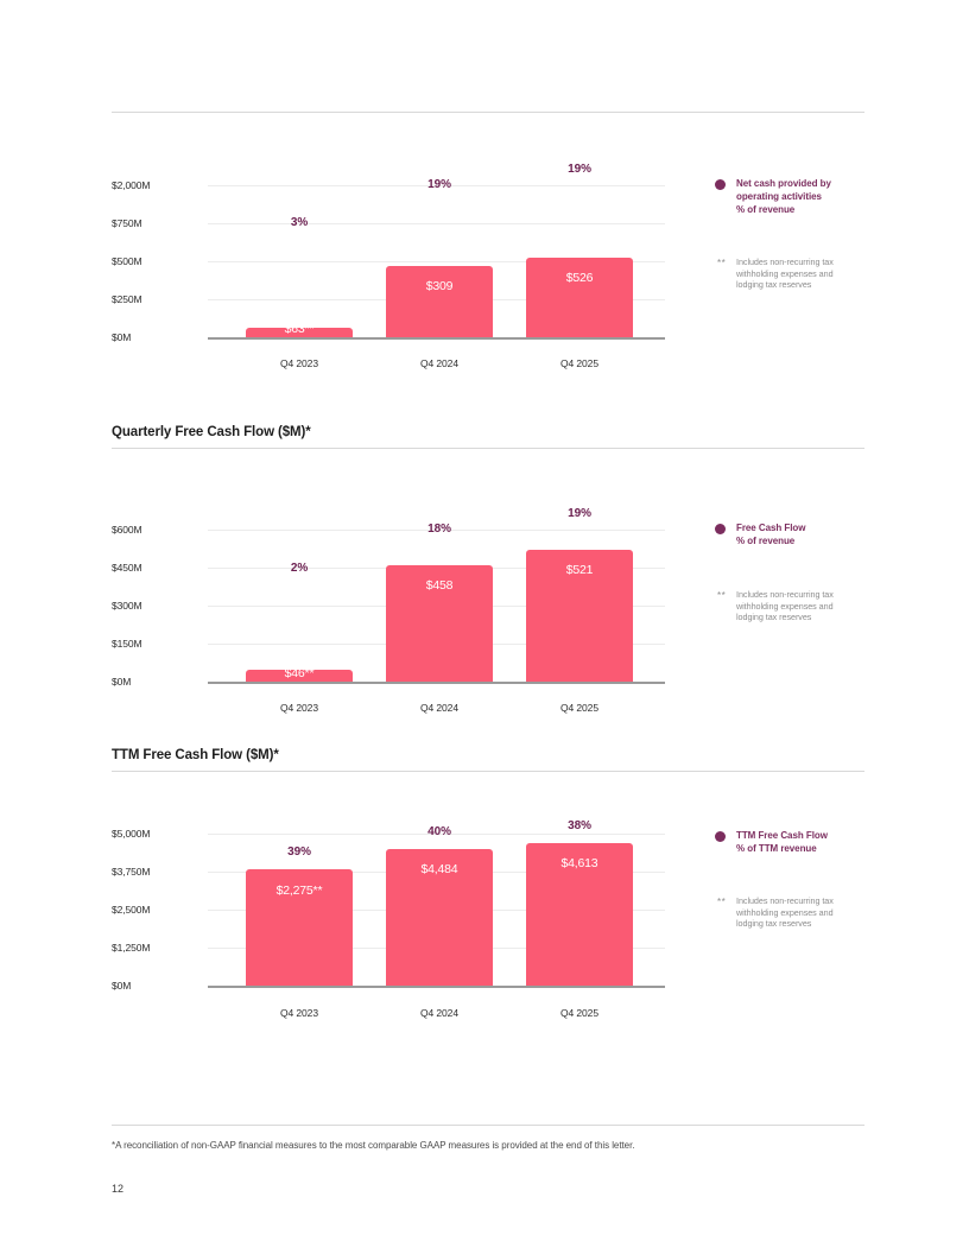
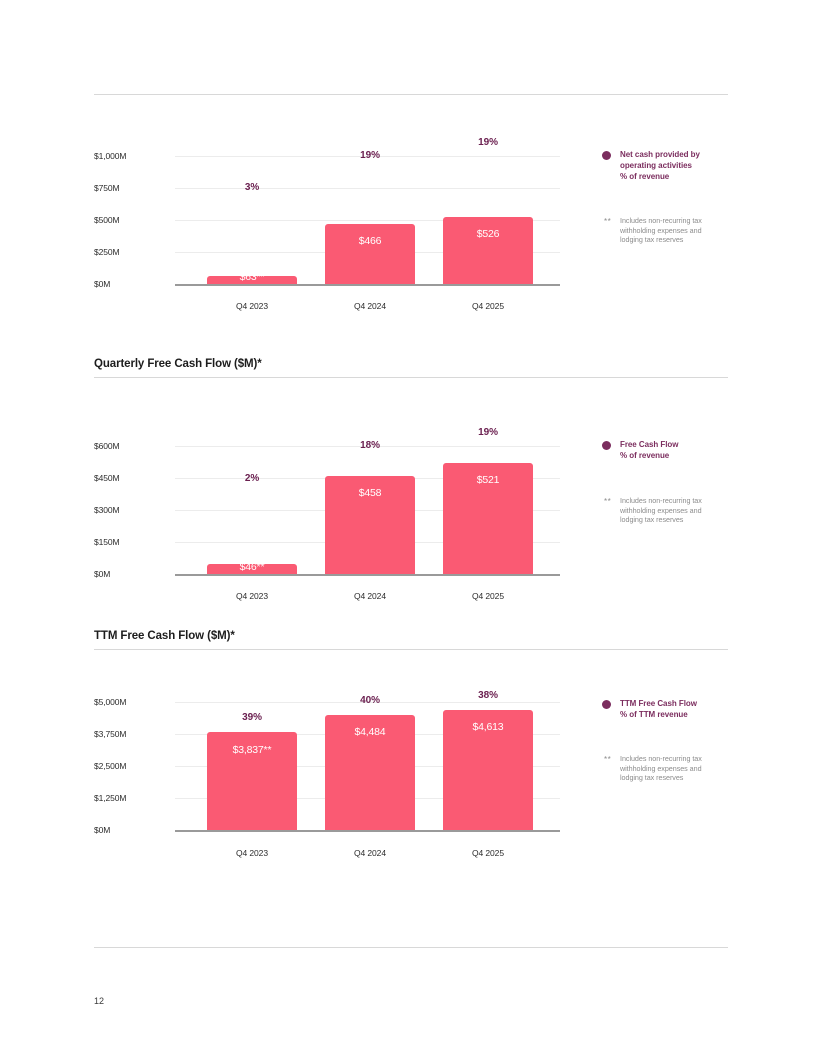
- $2,000M
+ $1,000M
  $750M
  $500M
  $250M
  $0M
  3%
  $63**
  19%
- $309
+ $466
  19%
  $526
  Q4 2023
  Q4 2024
  Q4 2025
  Net cash provided by
  operating activities
  % of revenue
  **
  Includes non-recurring tax
  withholding expenses and
  lodging tax reserves
  Quarterly Free Cash Flow ($M)*
  $600M
  $450M
  $300M
  $150M
  $0M
  2%
  $46**
  18%
  $458
  19%
  $521
  Q4 2023
  Q4 2024
  Q4 2025
  Free Cash Flow
  % of revenue
  **
  Includes non-recurring tax
  withholding expenses and
  lodging tax reserves
  TTM Free Cash Flow ($M)*
  $5,000M
  $3,750M
  $2,500M
  $1,250M
  $0M
  39%
- $2,275**
+ $3,837**
  40%
  $4,484
  38%
  $4,613
  Q4 2023
  Q4 2024
  Q4 2025
  TTM Free Cash Flow
  % of TTM revenue
  **
  Includes non-recurring tax
  withholding expenses and
  lodging tax reserves
- *A reconciliation of non-GAAP financial measures to the most comparable GAAP measures is provided at the end of this letter.
  12
